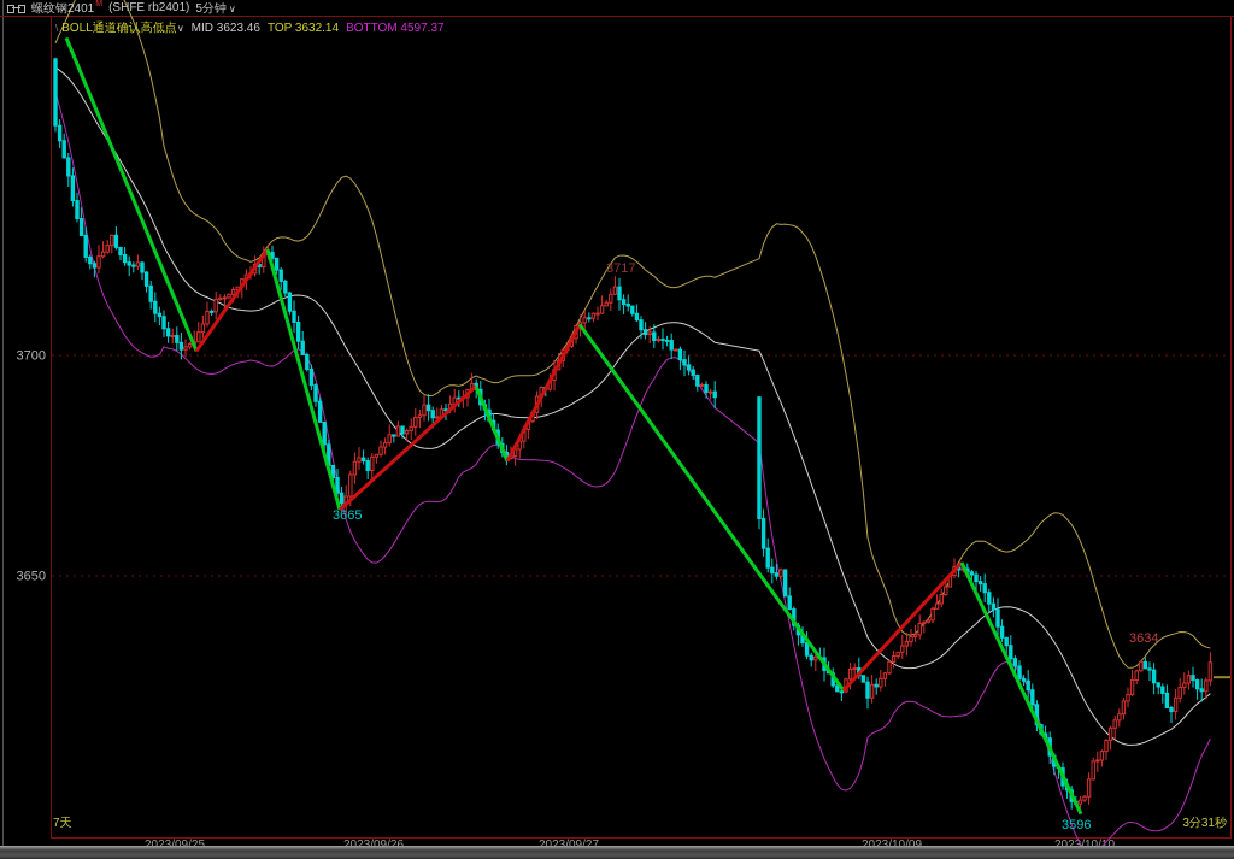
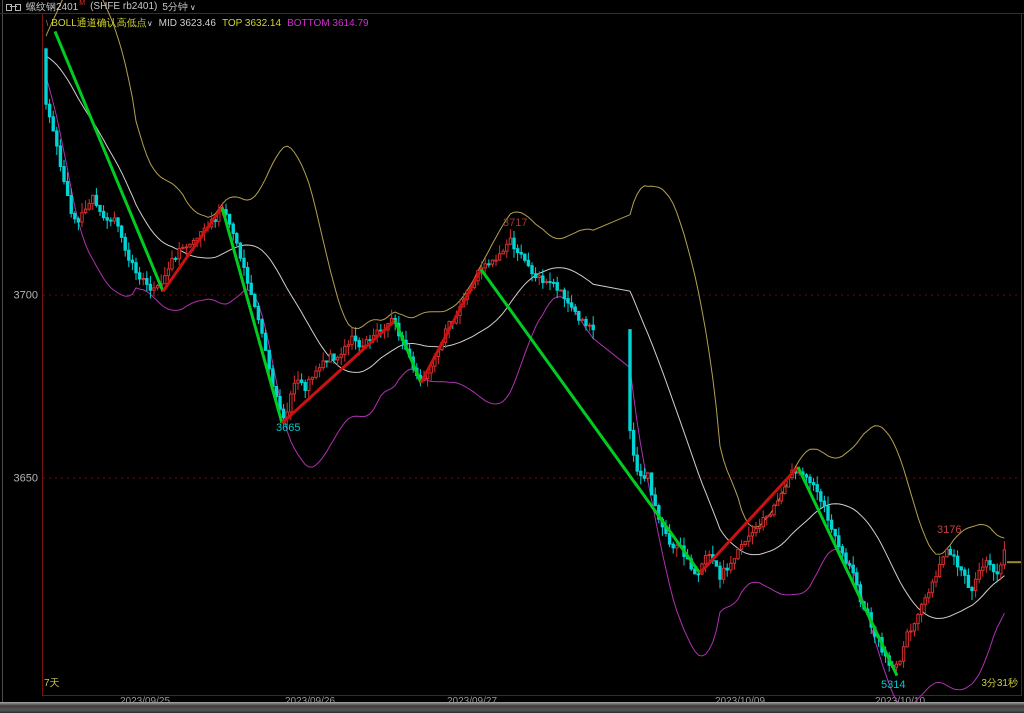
  螺纹钢2401
  (SHFE rb2401)
  5分钟 ∨
  \
  BOLL通道确认高低点∨
  MID 3623.46
  TOP 3632.14
- BOTTOM 4597.37
+ BOTTOM 3614.79
  7天
  3分31秒
  3700
  3650
  3717
  3665
- 3596
+ 5314
- 3634
+ 3176
